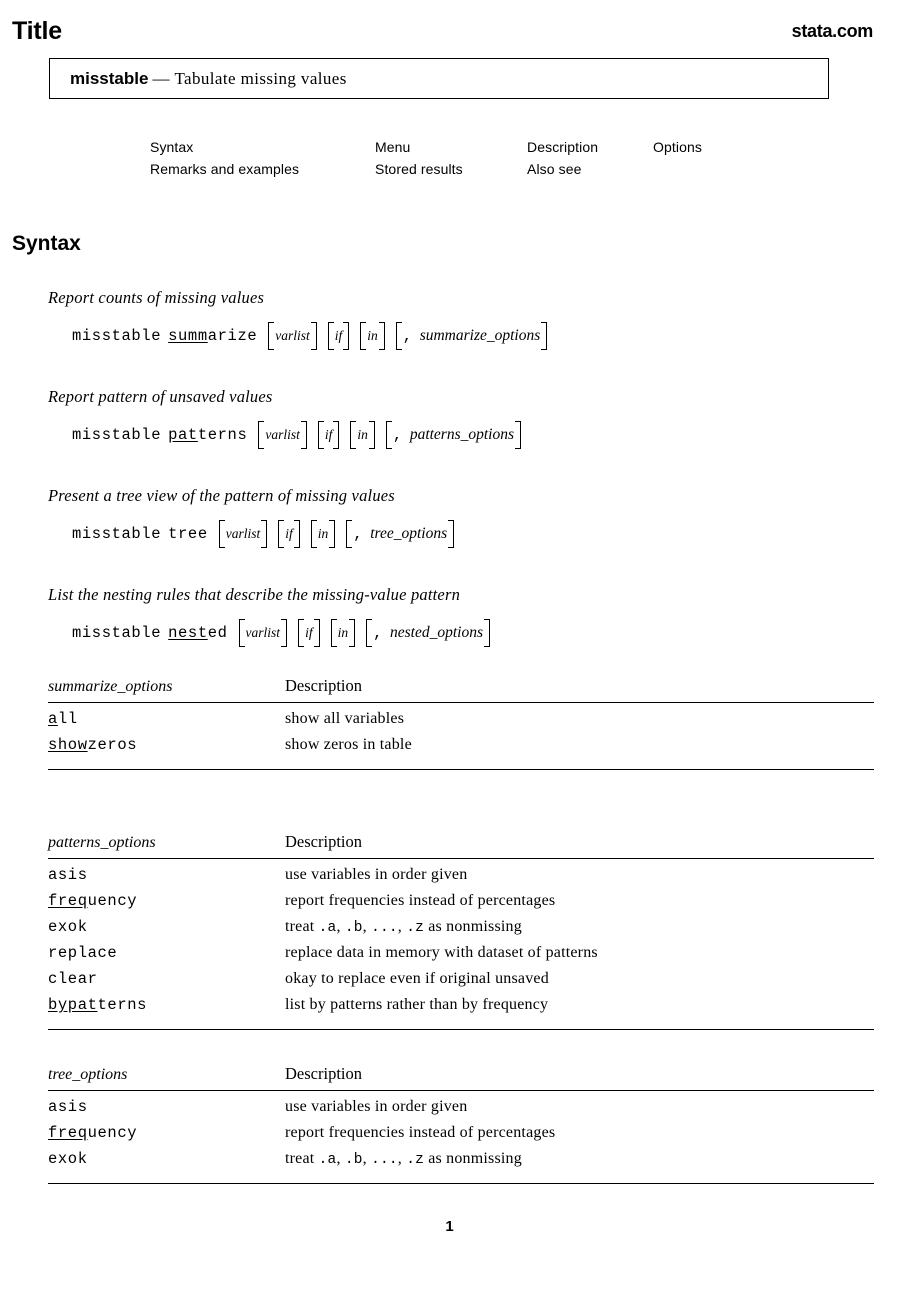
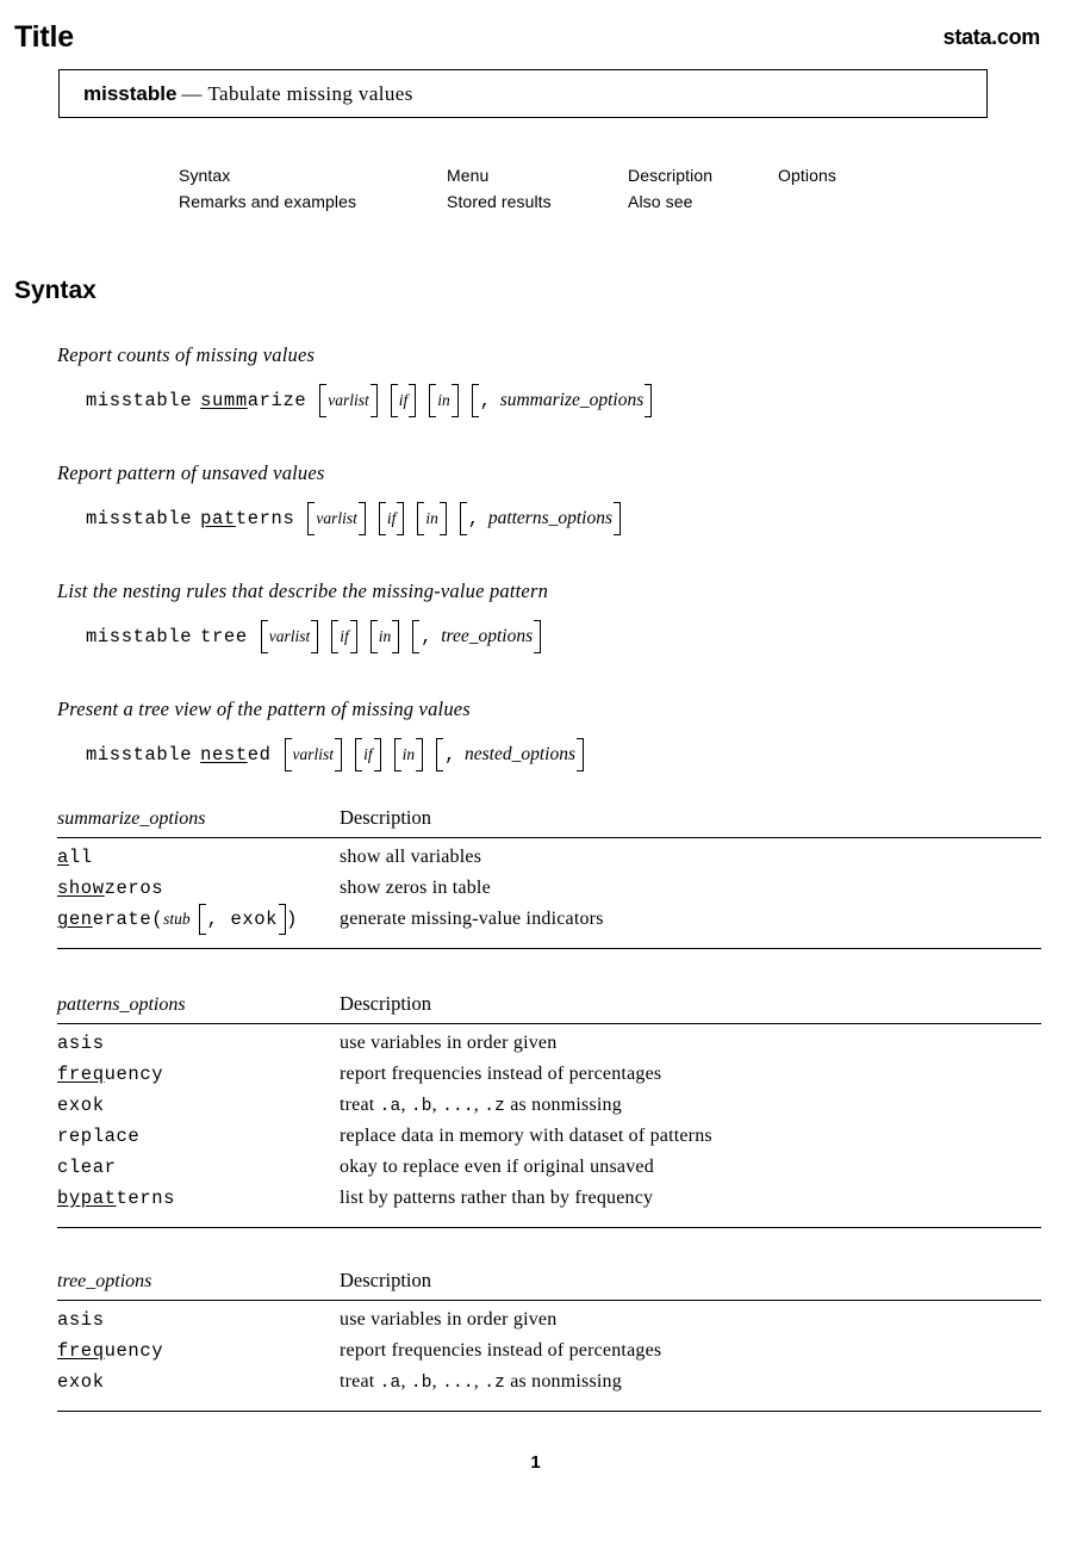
  Title
  stata.com
  misstable
  —
  Tabulate missing values
  Syntax Menu Description Options
  Remarks and examples Stored results Also see
  Syntax
  Report counts of missing values
  misstable summarize varlist if in , summarize_options
  Report pattern of unsaved values
  misstable patterns varlist if in , patterns_options
- Present a tree view of the pattern of missing values
+ List the nesting rules that describe the missing-value pattern
  misstable tree varlist if in , tree_options
- List the nesting rules that describe the missing-value pattern
+ Present a tree view of the pattern of missing values
  misstable nested varlist if in , nested_options
  summarize_options
  Description
  all
  show all variables
  showzeros
  show zeros in table
+ generate(stub , exok )
+ generate missing-value indicators
  patterns_options
  Description
  asis
  use variables in order given
  frequency
  report frequencies instead of percentages
  exok
  treat .a, .b, ..., .z as nonmissing
  replace
  replace data in memory with dataset of patterns
  clear
  okay to replace even if original unsaved
  bypatterns
  list by patterns rather than by frequency
  tree_options
  Description
  asis
  use variables in order given
  frequency
  report frequencies instead of percentages
  exok
  treat .a, .b, ..., .z as nonmissing
  1
